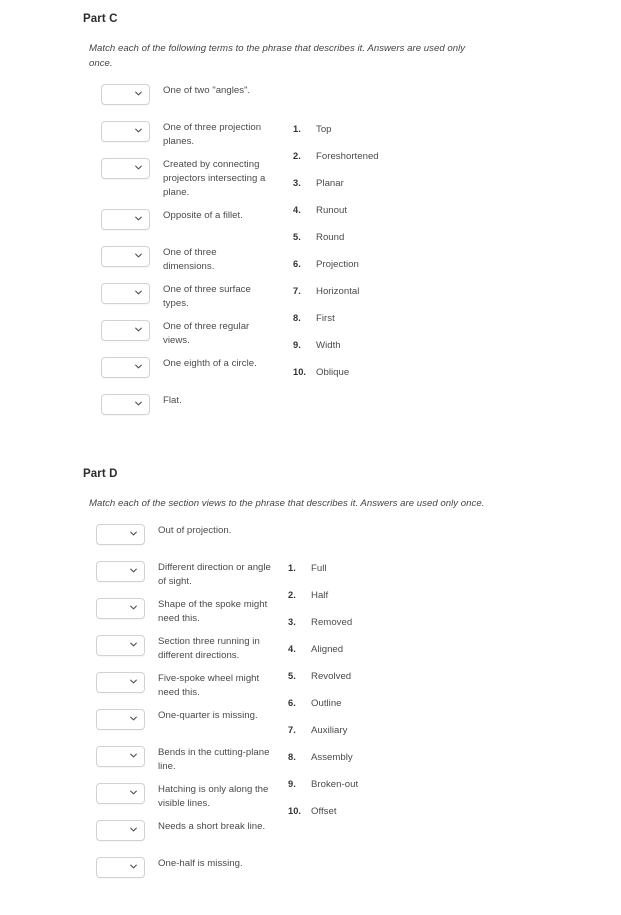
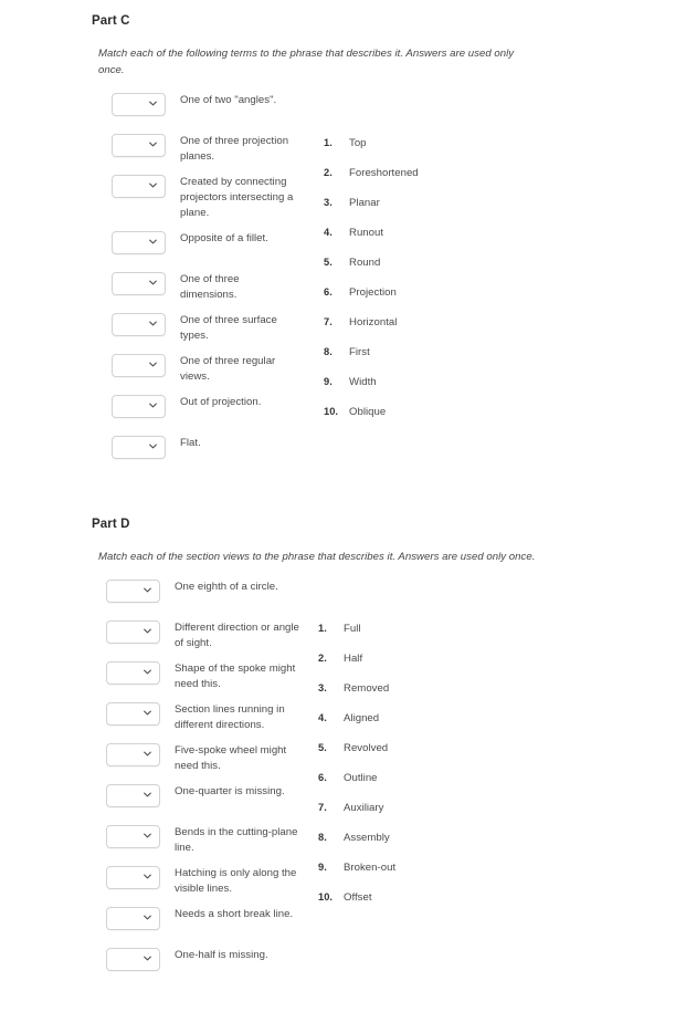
  Part C
  Match each of the following terms to the phrase that describes it. Answers are used only once.
  One of two "angles".
  One of three projection planes.
  Created by connecting projectors intersecting a plane.
  Opposite of a fillet.
  One of three dimensions.
  One of three surface types.
  One of three regular views.
- One eighth of a circle.
+ Out of projection.
  Flat.
  1.
  Top
  2.
  Foreshortened
  3.
  Planar
  4.
  Runout
  5.
  Round
  6.
  Projection
  7.
  Horizontal
  8.
  First
  9.
  Width
  10.
  Oblique
  Part D
  Match each of the section views to the phrase that describes it. Answers are used only once.
- Out of projection.
+ One eighth of a circle.
  Different direction or angle of sight.
  Shape of the spoke might need this.
- Section three running in different directions.
+ Section lines running in different directions.
  Five-spoke wheel might need this.
  One-quarter is missing.
  Bends in the cutting-plane line.
  Hatching is only along the visible lines.
  Needs a short break line.
  One-half is missing.
  1.
  Full
  2.
  Half
  3.
  Removed
  4.
  Aligned
  5.
  Revolved
  6.
  Outline
  7.
  Auxiliary
  8.
  Assembly
  9.
  Broken-out
  10.
  Offset
